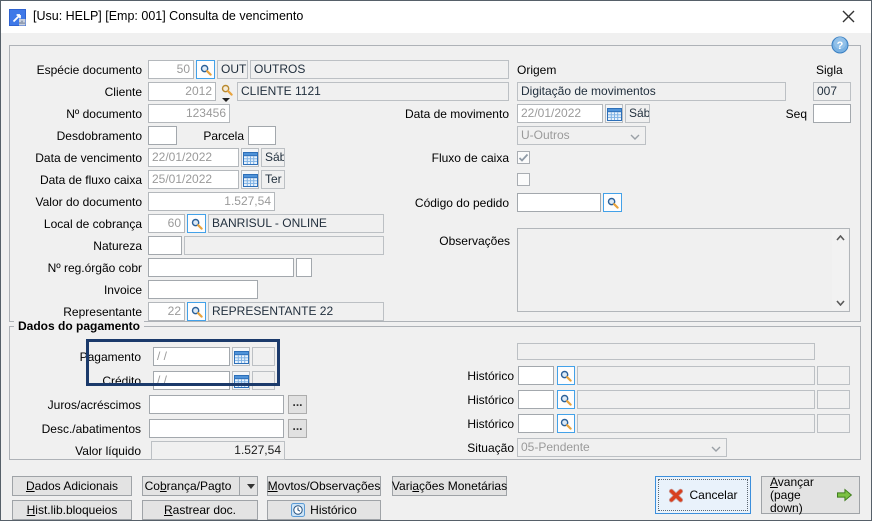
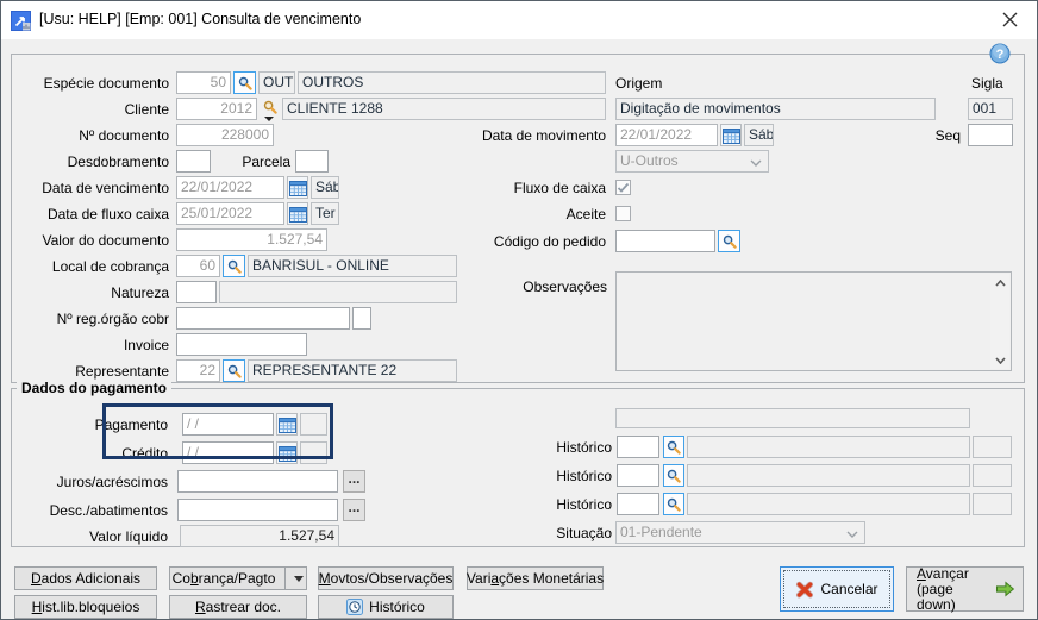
  [Usu: HELP] [Emp: 001] Consulta de vencimento
  Dados do pagamento
  ?
  Espécie documento
  50
  OUT
  OUTROS
  Cliente
  2012
- CLIENTE 1121
+ CLIENTE 1288
  Nº documento
- 123456
+ 228000
  Desdobramento
  Parcela
  Data de vencimento
  22/01/2022
  Sáb
  Data de fluxo caixa
  25/01/2022
  Ter
  Valor do documento
  1.527,54
  Local de cobrança
  60
  BANRISUL - ONLINE
  Natureza
  Nº reg.órgão cobr
  Invoice
  Representante
  22
  REPRESENTANTE 22
  Origem
  Sigla
  Digitação de movimentos
- 007
+ 001
  Data de movimento
  22/01/2022
  Sáb
  Seq
  U-Outros
  Fluxo de caixa
+ Aceite
  Código do pedido
  Observações
  Pagamento
  / /
  Crédito
  / /
  Juros/acréscimos
  ...
  Desc./abatimentos
  ...
  Valor líquido
  1.527,54
  Histórico
  Histórico
  Histórico
  Situação
- 05-Pendente
+ 01-Pendente
  Dados Adicionais
  Cobrança/Pagto
  Movtos/Observações
  Variações Monetárias
  Hist.lib.bloqueios
  Rastrear doc.
  Histórico
  Cancelar
  Avançar
  (page down)
